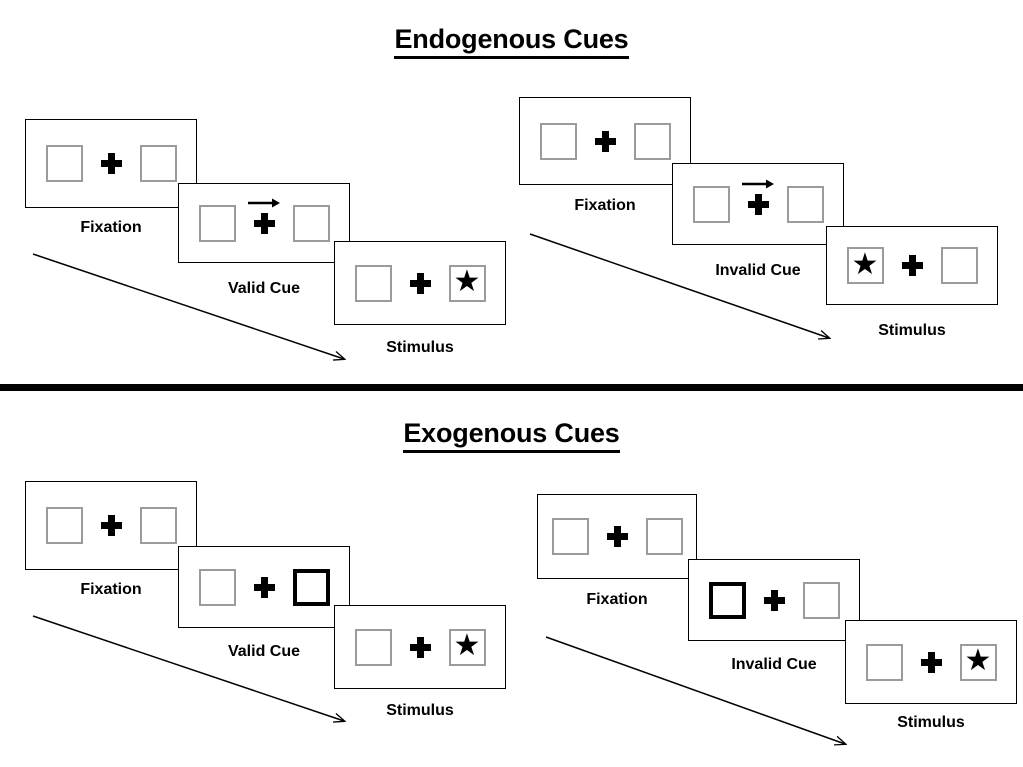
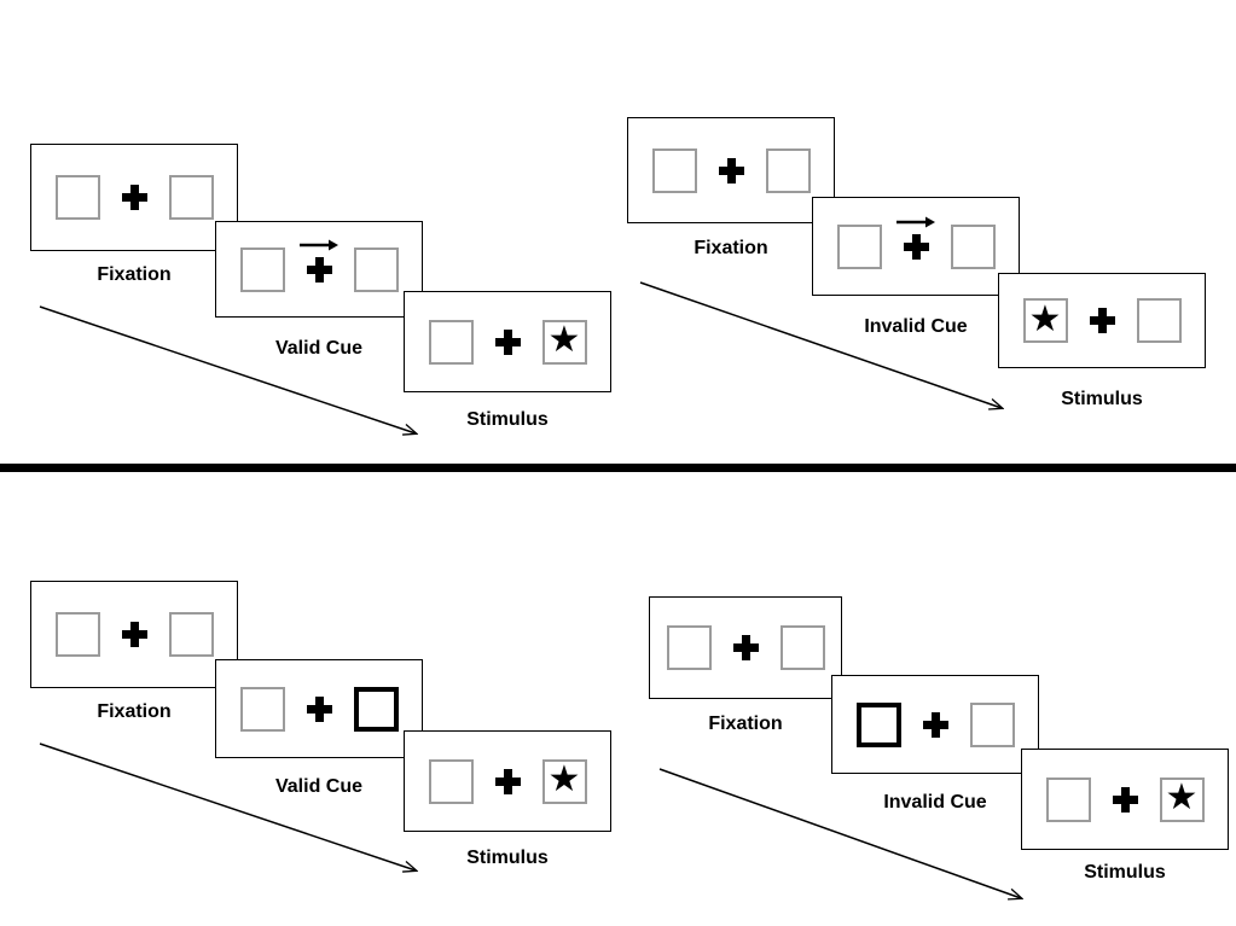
- Endogenous Cues
- Exogenous Cues
  Fixation
  Valid Cue
  ★
  Stimulus
  Fixation
  Invalid Cue
  ★
  Stimulus
  Fixation
  Valid Cue
  ★
  Stimulus
  Fixation
  Invalid Cue
  ★
  Stimulus
